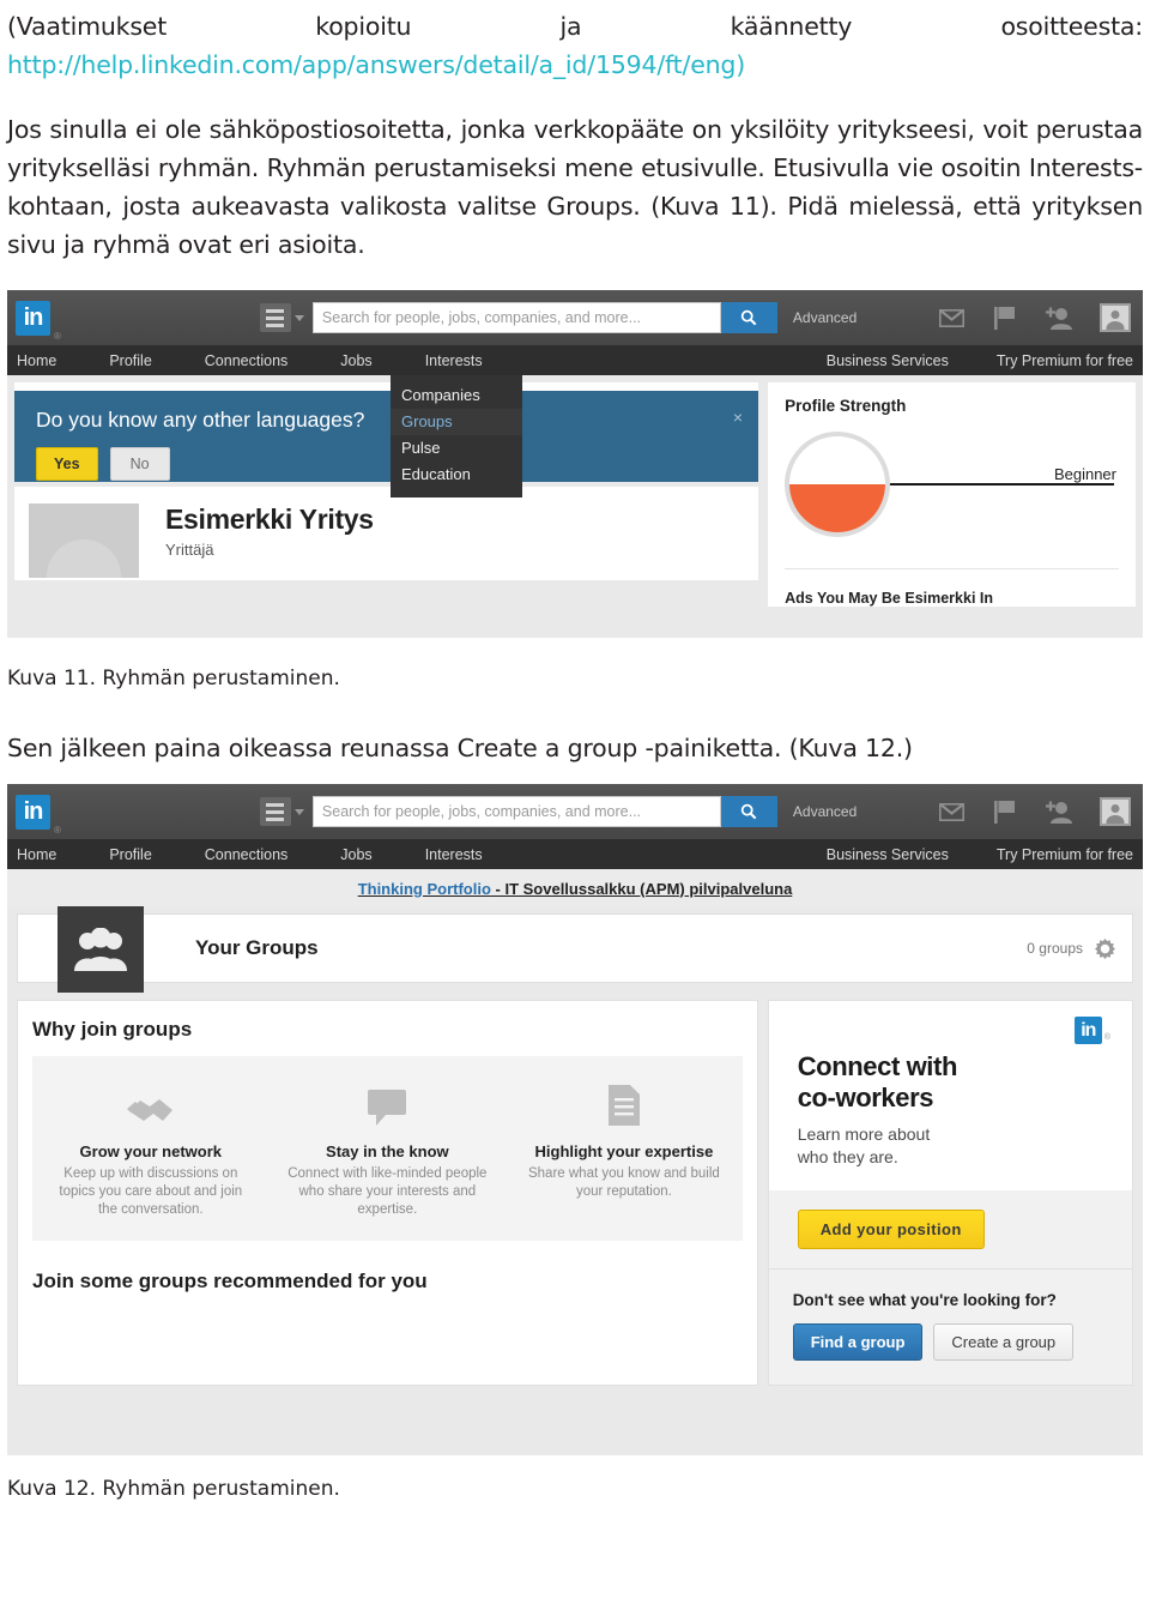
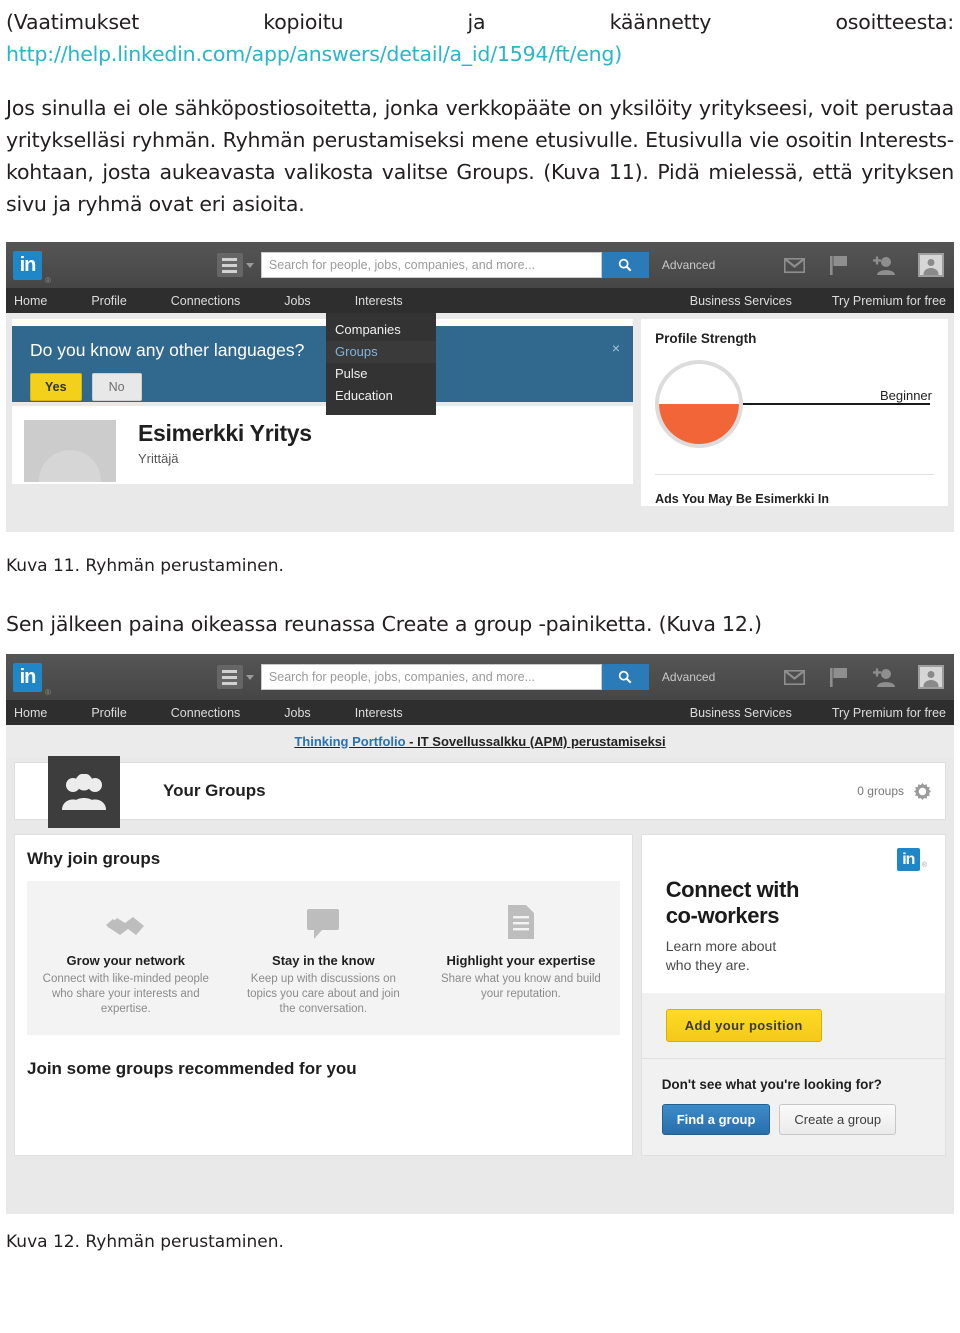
  (Vaatimukset kopioitu ja käännetty osoitteesta: http://help.linkedin.com/app/answers/detail/a_id/1594/ft/eng)
  Jos sinulla ei ole sähköpostiosoitetta, jonka verkkopääte on yksilöity yritykseesi, voit perustaa yritykselläsi ryhmän. Ryhmän perustamiseksi mene etusivulle. Etusivulla vie osoitin Interests-kohtaan, josta aukeavasta valikosta valitse Groups. (Kuva 11). Pidä mielessä, että yrityksen sivu ja ryhmä ovat eri asioita.
  in
  ®
  Search for people, jobs, companies, and more...
  Advanced
  Home
  Profile
  Connections
  Jobs
  Interests
  Business Services
  Try Premium for free
  Companies
  Groups
  Pulse
  Education
  Do you know any other languages?
  Yes
  No
  ×
  Esimerkki Yritys
  Yrittäjä
  Profile Strength
  Beginner
  Ads You May Be Esimerkki In
  Kuva 11. Ryhmän perustaminen.
  Sen jälkeen paina oikeassa reunassa Create a group -painiketta. (Kuva 12.)
  in
  ®
  Search for people, jobs, companies, and more...
  Advanced
  Home
  Profile
  Connections
  Jobs
  Interests
  Business Services
  Try Premium for free
- Thinking Portfolio - IT Sovellussalkku (APM) pilvipalveluna
+ Thinking Portfolio - IT Sovellussalkku (APM) perustamiseksi
  Your Groups
  0 groups
  Why join groups
  Grow your network
- Keep up with discussions on topics you care about and join the conversation.
+ Connect with like-minded people who share your interests and expertise.
  Stay in the know
- Connect with like-minded people who share your interests and expertise.
+ Keep up with discussions on topics you care about and join the conversation.
  Highlight your expertise
  Share what you know and build your reputation.
  Join some groups recommended for you
  in
  Connect with
  co-workers
  Learn more about
  who they are.
  Add your position
  Don't see what you're looking for?
  Find a group
  Create a group
  Kuva 12. Ryhmän perustaminen.
